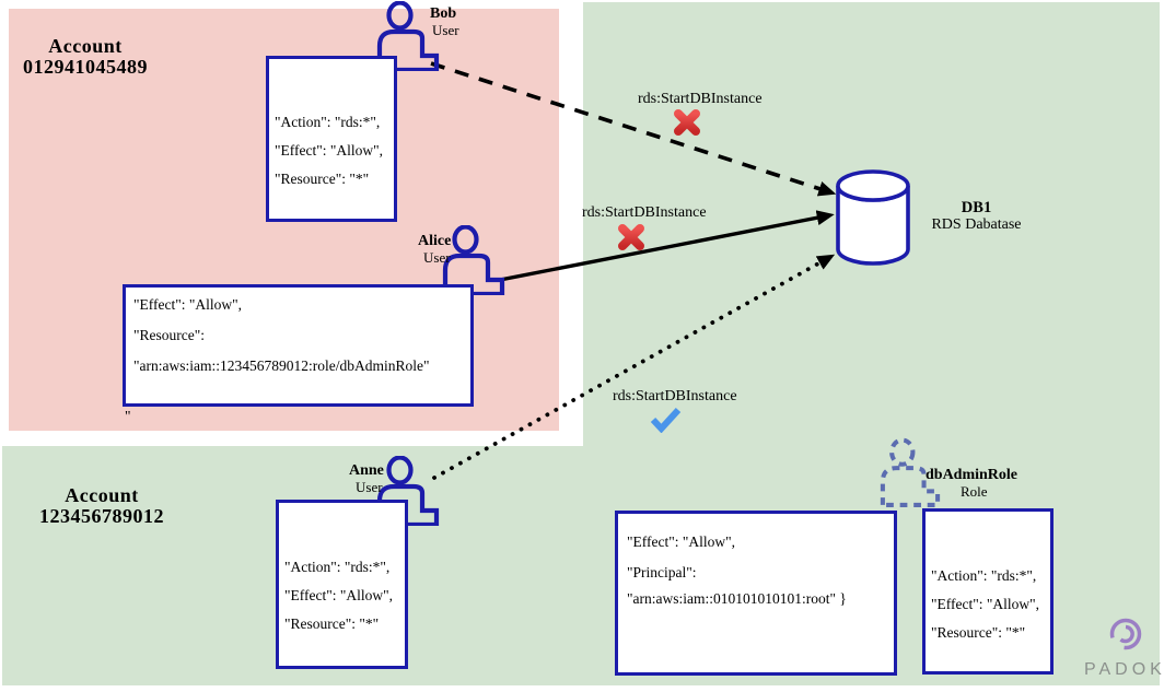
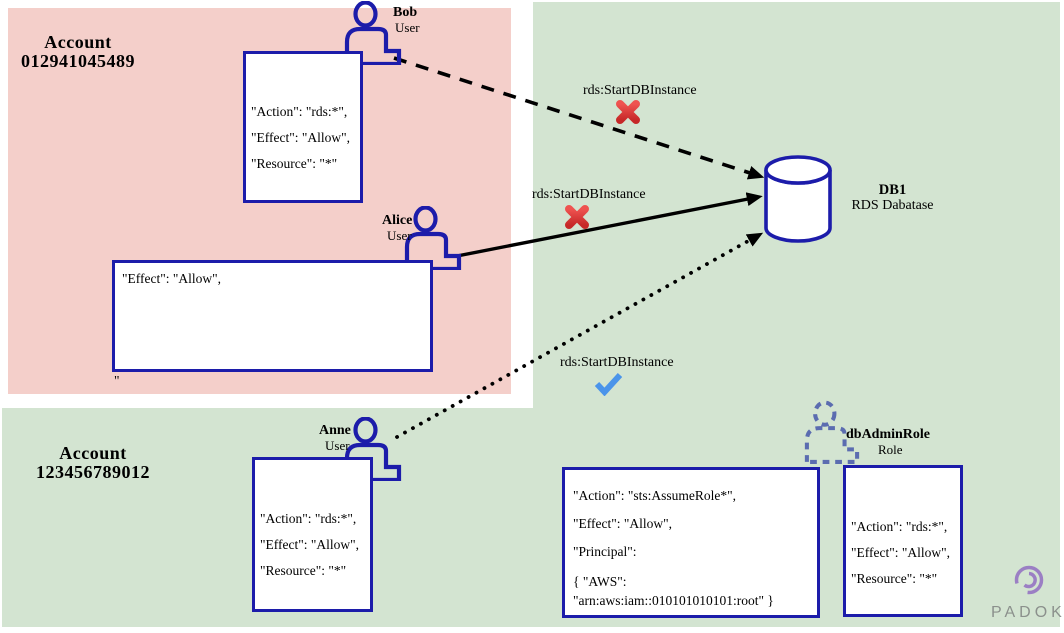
  Account
  012941045489
  Account
  123456789012
  Bob
  User
  Alice
  User
  Anne
  User
  dbAdminRole
  Role
  DB1
  RDS Dabatase
  rds:StartDBInstance
  rds:StartDBInstance
  rds:StartDBInstance
  "Action": "rds:*",
  "Effect": "Allow",
  "Resource": "*"
  "Effect": "Allow",
- "Resource":
- "arn:aws:iam::123456789012:role/dbAdminRole"
  "
  "Action": "rds:*",
  "Effect": "Allow",
  "Resource": "*"
+ "Action": "sts:AssumeRole*",
  "Effect": "Allow",
  "Principal":
+ { "AWS":
  "arn:aws:iam::010101010101:root" }
  "Action": "rds:*",
  "Effect": "Allow",
  "Resource": "*"
  PADOK
